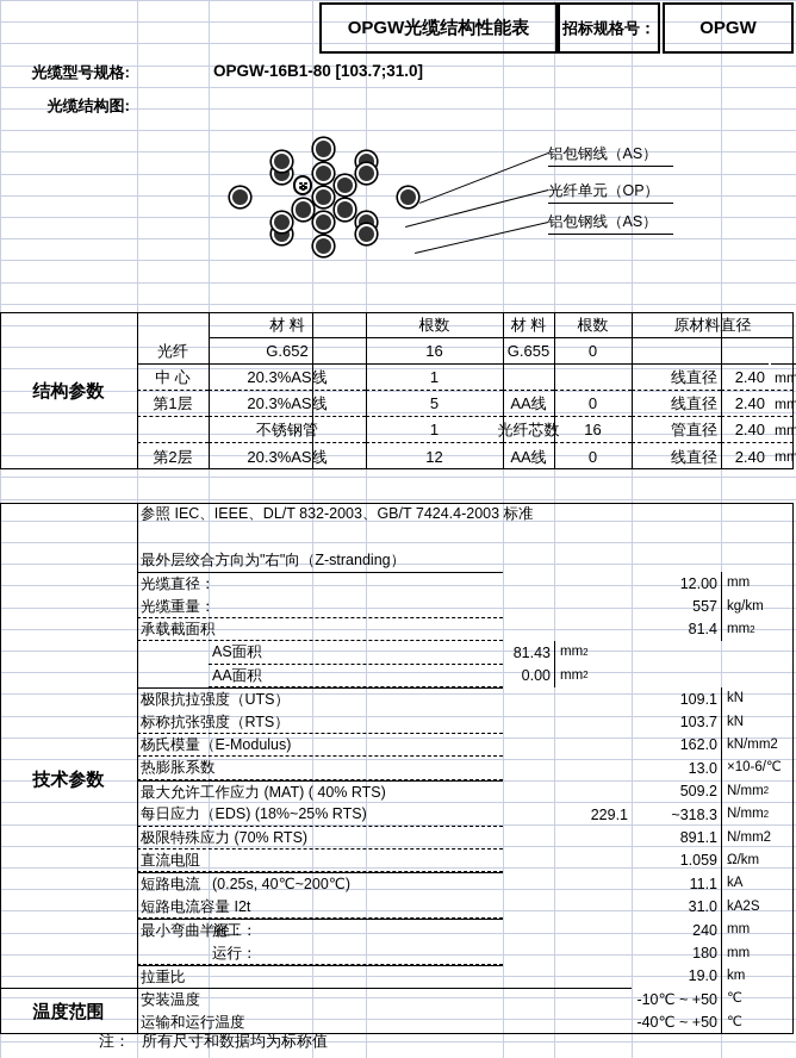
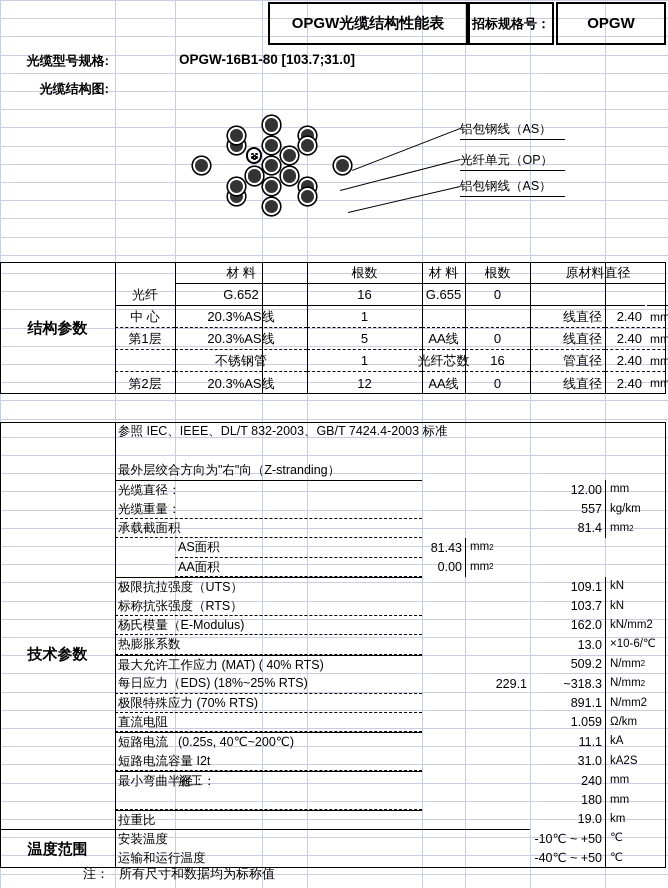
  OPGW光缆结构性能表
  招标规格号：
  OPGW
  光缆型号规格:
  OPGW-16B1-80 [103.7;31.0]
  光缆结构图:
  铝包钢线（AS）
  光纤单元（OP）
  铝包钢线（AS）
  注：
  所有尺寸和数据均为标称值
  结构参数
  材 料
  根数
  材 料
  根数
  原材料直径
  光纤
  G.652
  16
  G.655
  0
  中 心
  20.3%AS线
  1
  线直径
  2.40
  mm
  第1层
  20.3%AS线
  5
  AA线
  0
  线直径
  2.40
  mm
  不锈钢管
  1
  光纤芯数
  16
  管直径
  2.40
  mm
  第2层
  20.3%AS线
  12
  AA线
  0
  线直径
  2.40
  mm
  参照 IEC、IEEE、DL/T 832-2003、GB/T 7424.4-2003 标准
  最外层绞合方向为"右"向（Z-stranding）
  技术参数
  光缆直径：
  12.00
  mm
  光缆重量：
  557
  kg/km
  承载截面积
  81.4
  mm
  2
  AS面积
  81.43
  mm
  2
  AA面积
  0.00
  mm
  2
  极限抗拉强度（UTS）
  109.1
  kN
  标称抗张强度（RTS）
  103.7
  kN
  杨氏模量（E-Modulus)
  162.0
  kN/mm2
  热膨胀系数
  13.0
  ×10-6/℃
  最大允许工作应力 (MAT) ( 40% RTS)
  509.2
  N/mm
  2
  每日应力（EDS) (18%~25% RTS)
  229.1
  ~318.3
  N/mm
  2
  极限特殊应力 (70% RTS)
  891.1
  N/mm2
  直流电阻
  1.059
  Ω/km
  短路电流
  (0.25s, 40℃~200℃)
  11.1
  kA
  短路电流容量 I2t
  31.0
  kA2S
  最小弯曲半径：
  施工：
  240
  mm
- 运行：
  180
  mm
  拉重比
  19.0
  km
  温度范围
  安装温度
  -10℃ ~ +50
  ℃
  运输和运行温度
  -40℃ ~ +50
  ℃
